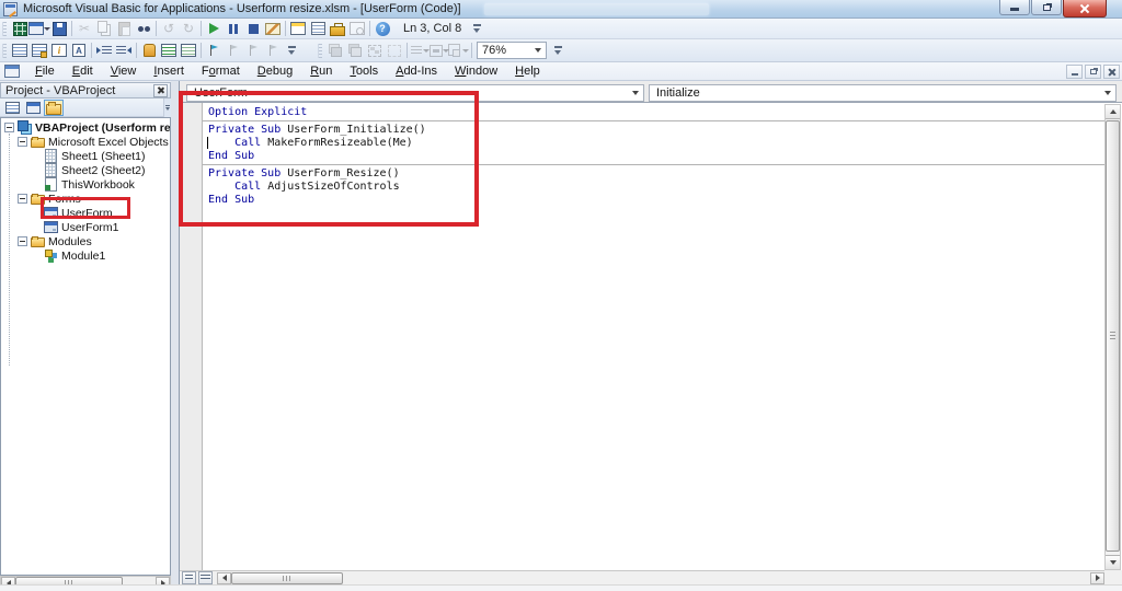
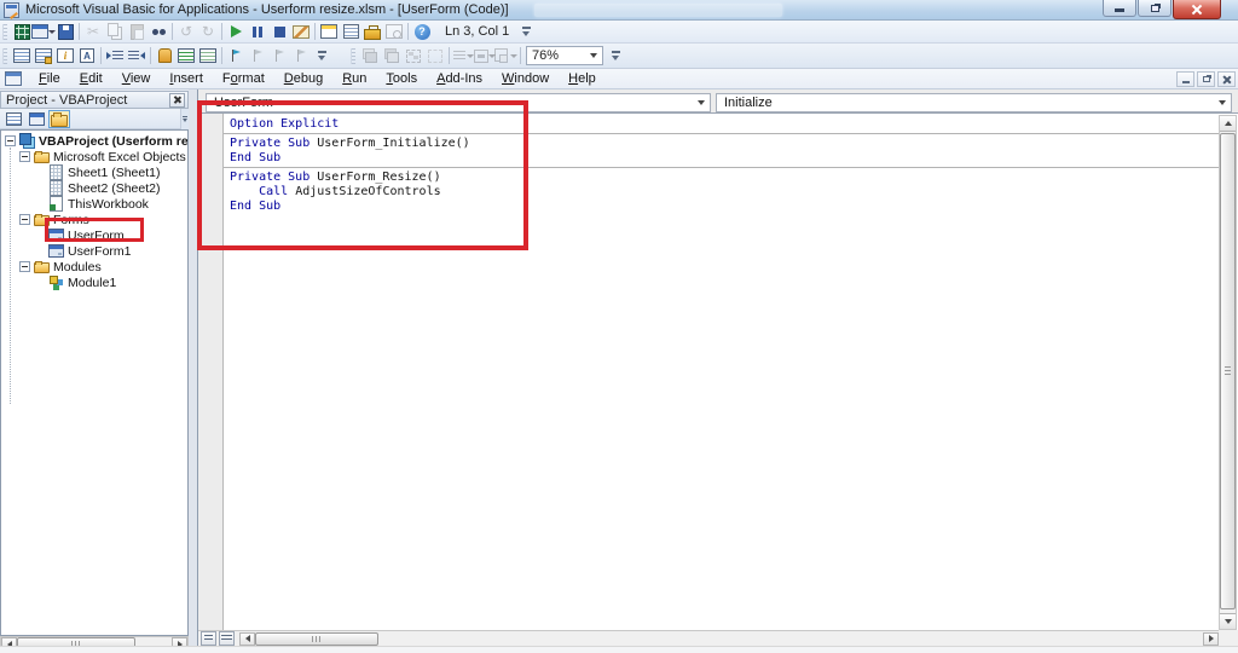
  Microsoft Visual Basic for Applications - Userform resize.xlsm - [UserForm (Code)]
- Ln 3, Col 8
+ Ln 3, Col 1
  76%
  File
  Edit
  View
  Insert
  Format
  Debug
  Run
  Tools
  Add-Ins
  Window
  Help
  Project - VBAProject
  VBAProject (Userform re
  Microsoft Excel Objects
  Sheet1 (Sheet1)
  Sheet2 (Sheet2)
  ThisWorkbook
  Forms
  UserForm
  UserForm1
  Modules
  Module1
  UserForm
  Initialize
  Option Explicit
  Private Sub UserForm_Initialize()
- Call MakeFormResizeable(Me)
  End Sub
  Private Sub UserForm_Resize()
  Call AdjustSizeOfControls
  End Sub
